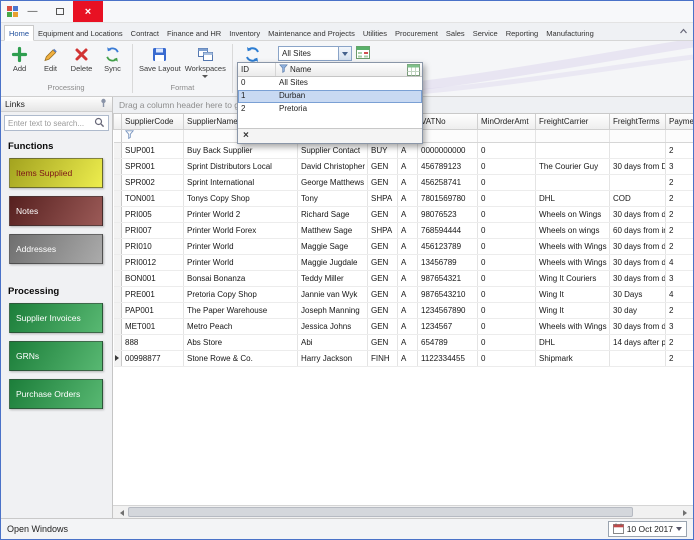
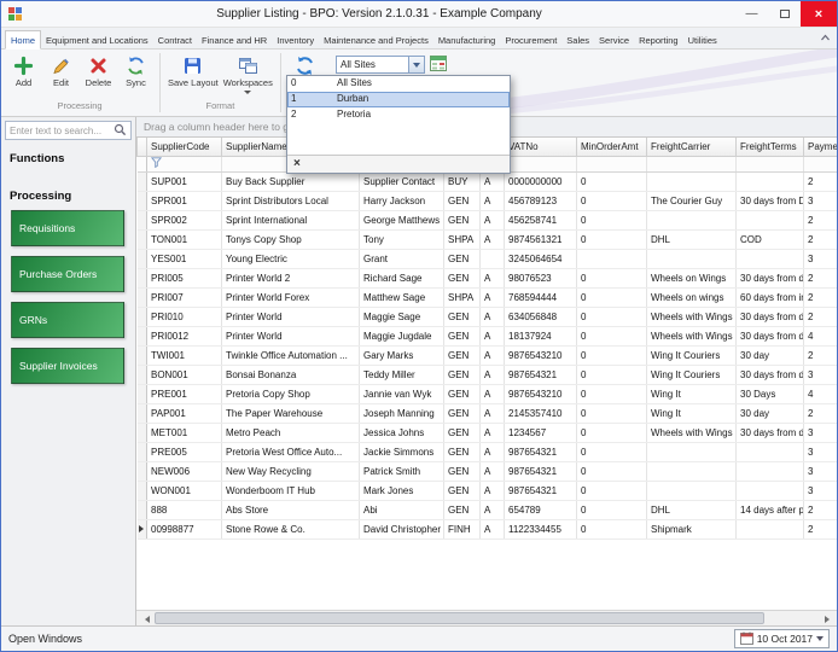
+ Supplier Listing - BPO: Version 2.1.0.31 - Example Company
  —
  ×
  Home
  Equipment and Locations
  Contract
  Finance and HR
  Inventory
  Maintenance and Projects
- Utilities
+ Manufacturing
  Procurement
  Sales
  Service
  Reporting
- Manufacturing
+ Utilities
  Add
  Edit
  Delete
  Sync
  Processing
  Save Layout
  Workspaces
  Format
  All Sites
- Links
  Enter text to search...
  Functions
- Items Supplied
- Notes
- Addresses
  Processing
+ Requisitions
- Supplier Invoices
+ Purchase Orders
  GRNs
- Purchase Orders
+ Supplier Invoices
  	SupplierCode	SupplierName				VATNo	MinOrderAmt	FreightCarrier	FreightTerms	Payme
  	SUP001	Buy Back Supplier	Supplier Contact	BUY	A	0000000000	0			2
- 	SPR001	Sprint Distributors Local	David Christopher	GEN	A	456789123	0	The Courier Guy	30 days from D	3
+ 	SPR001	Sprint Distributors Local	Harry Jackson	GEN	A	456789123	0	The Courier Guy	30 days from D	3
  	SPR002	Sprint International	George Matthews	GEN	A	456258741	0			2
- 	TON001	Tonys Copy Shop	Tony	SHPA	A	7801569780	0	DHL	COD	2
+ 	TON001	Tonys Copy Shop	Tony	SHPA	A	9874561321	0	DHL	COD	2
+ 	YES001	Young Electric	Grant	GEN		3245064654				3
  	PRI005	Printer World 2	Richard Sage	GEN	A	98076523	0	Wheels on Wings	30 days from d	2
  	PRI007	Printer World Forex	Matthew Sage	SHPA	A	768594444	0	Wheels on wings	60 days from in	2
- 	PRI010	Printer World	Maggie Sage	GEN	A	456123789	0	Wheels with Wings	30 days from d	2
+ 	PRI010	Printer World	Maggie Sage	GEN	A	634056848	0	Wheels with Wings	30 days from d	2
- 	PRI0012	Printer World	Maggie Jugdale	GEN	A	13456789	0	Wheels with Wings	30 days from d	4
+ 	PRI0012	Printer World	Maggie Jugdale	GEN	A	18137924	0	Wheels with Wings	30 days from d	4
+ 	TWI001	Twinkle Office Automation ...	Gary Marks	GEN	A	9876543210	0	Wing It Couriers	30 day	2
  	BON001	Bonsai Bonanza	Teddy Miller	GEN	A	987654321	0	Wing It Couriers	30 days from d	3
  	PRE001	Pretoria Copy Shop	Jannie van Wyk	GEN	A	9876543210	0	Wing It	30 Days	4
- 	PAP001	The Paper Warehouse	Joseph Manning	GEN	A	1234567890	0	Wing It	30 day	2
+ 	PAP001	The Paper Warehouse	Joseph Manning	GEN	A	2145357410	0	Wing It	30 day	2
  	MET001	Metro Peach	Jessica Johns	GEN	A	1234567	0	Wheels with Wings	30 days from d	3
+ 	PRE005	Pretoria West Office Auto...	Jackie Simmons	GEN	A	987654321	0			3
+ 	NEW006	New Way Recycling	Patrick Smith	GEN	A	987654321	0			3
+ 	WON001	Wonderboom IT Hub	Mark Jones	GEN	A	987654321	0			3
  	888	Abs Store	Abi	GEN	A	654789	0	DHL	14 days after p	2
- 	00998877	Stone Rowe & Co.	Harry Jackson	FINH	A	1122334455	0	Shipmark		2
+ 	00998877	Stone Rowe & Co.	David Christopher	FINH	A	1122334455	0	Shipmark		2
  Open Windows
  10 Oct 2017
- ID
- Name
  0
  All Sites
  1
  Durban
  2
  Pretoria
  ×
